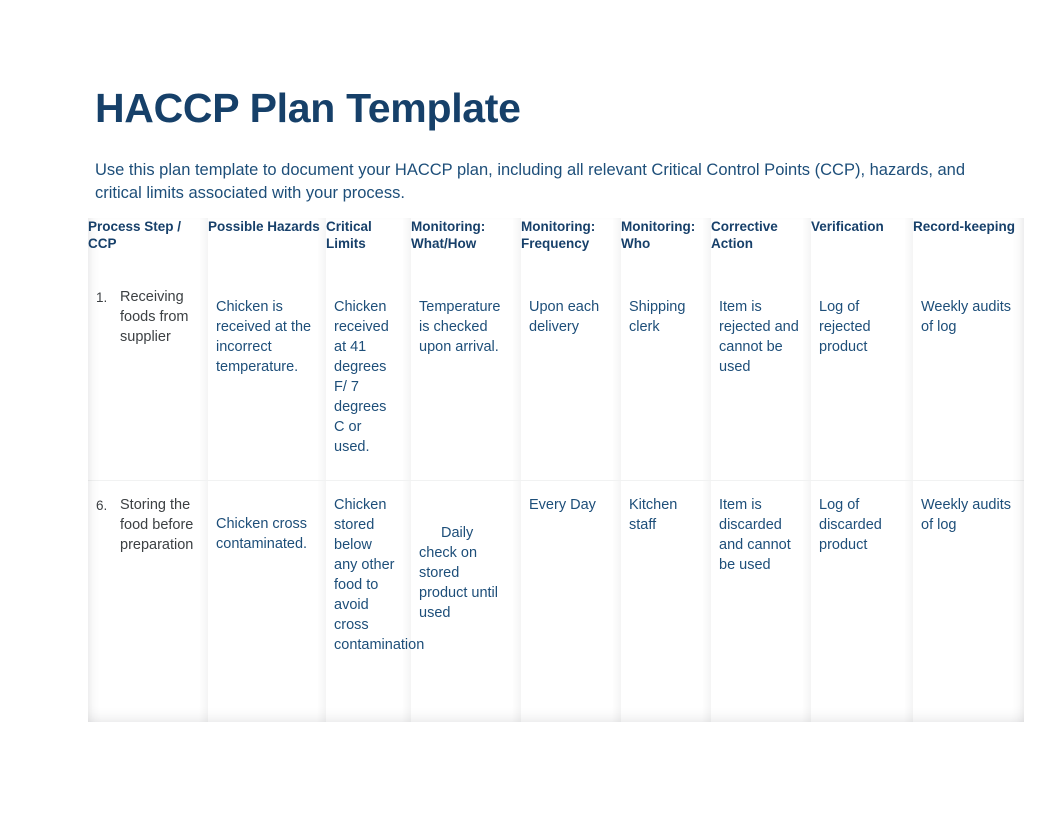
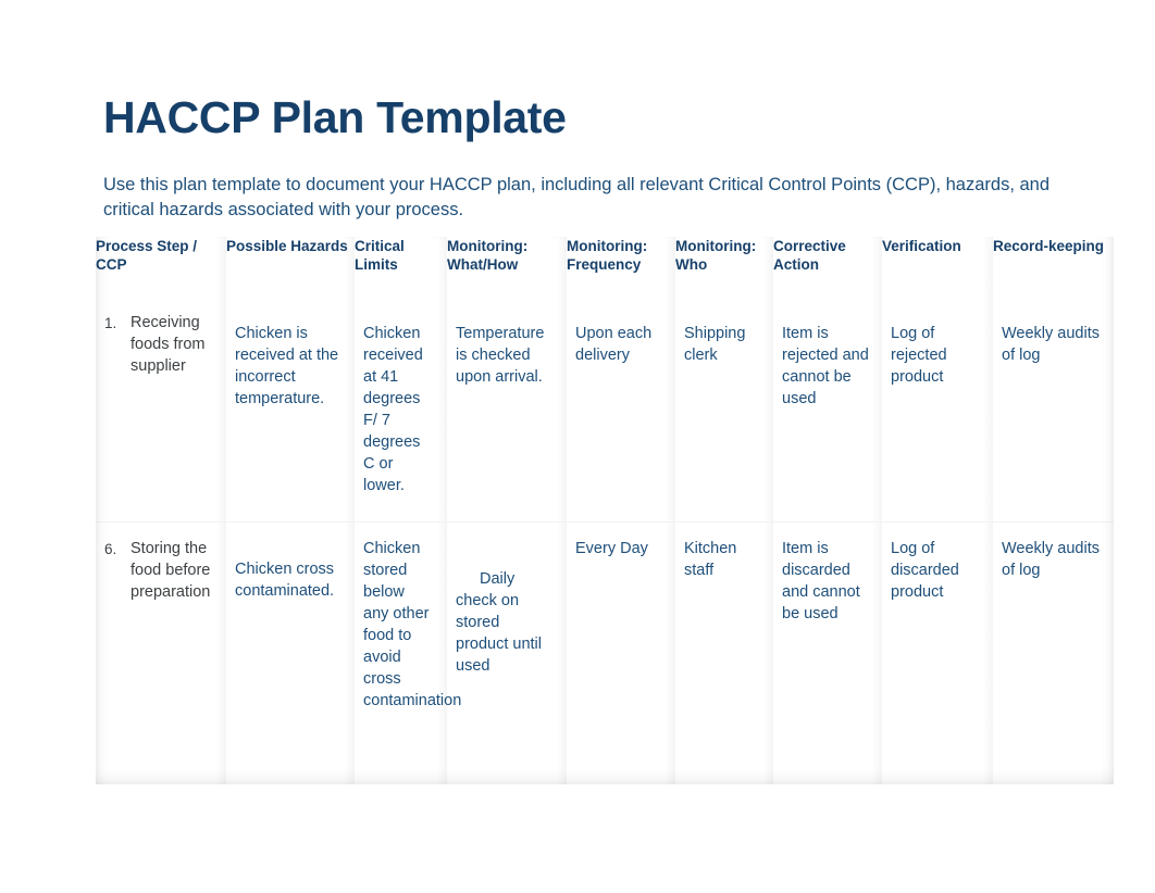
  HACCP Plan Template
- Use this plan template to document your HACCP plan, including all relevant Critical Control Points (CCP), hazards, and critical limits associated with your process.
+ Use this plan template to document your HACCP plan, including all relevant Critical Control Points (CCP), hazards, and critical hazards associated with your process.
  Process Step / CCP	Possible Hazards	Critical Limits	Monitoring: What/How	Monitoring: Frequency	Monitoring: Who	Corrective Action	Verification	Record-keeping
- 1. Receiving foods from supplier	Chicken is received at the incorrect temperature.	Chicken received at 41 degrees F/ 7 degrees C or used.	Temperature is checked upon arrival.	Upon each delivery	Shipping clerk	Item is rejected and cannot be used	Log of rejected product	Weekly audits of log
+ 1. Receiving foods from supplier	Chicken is received at the incorrect temperature.	Chicken received at 41 degrees F/ 7 degrees C or lower.	Temperature is checked upon arrival.	Upon each delivery	Shipping clerk	Item is rejected and cannot be used	Log of rejected product	Weekly audits of log
  6. Storing the food before preparation	Chicken cross contaminated.	Chicken stored below any other food to avoid cross contaminati	Daily check on stored product until used	Every Day	Kitchen staff	Item is discarded and cannot be used	Log of discarded product	Weekly audits of log
